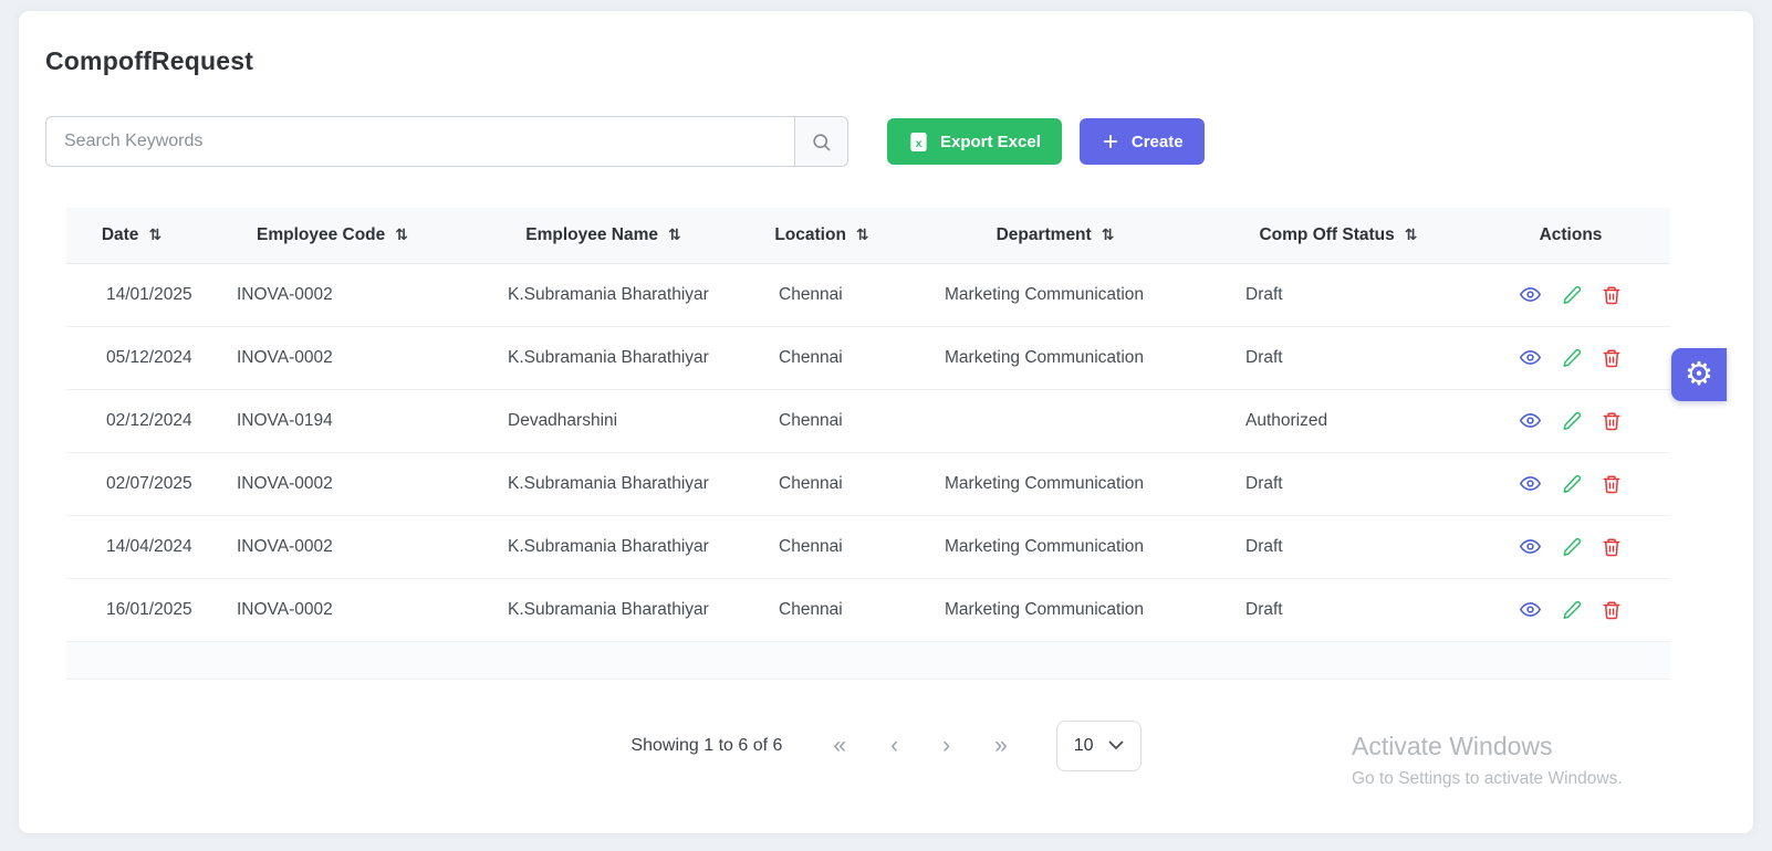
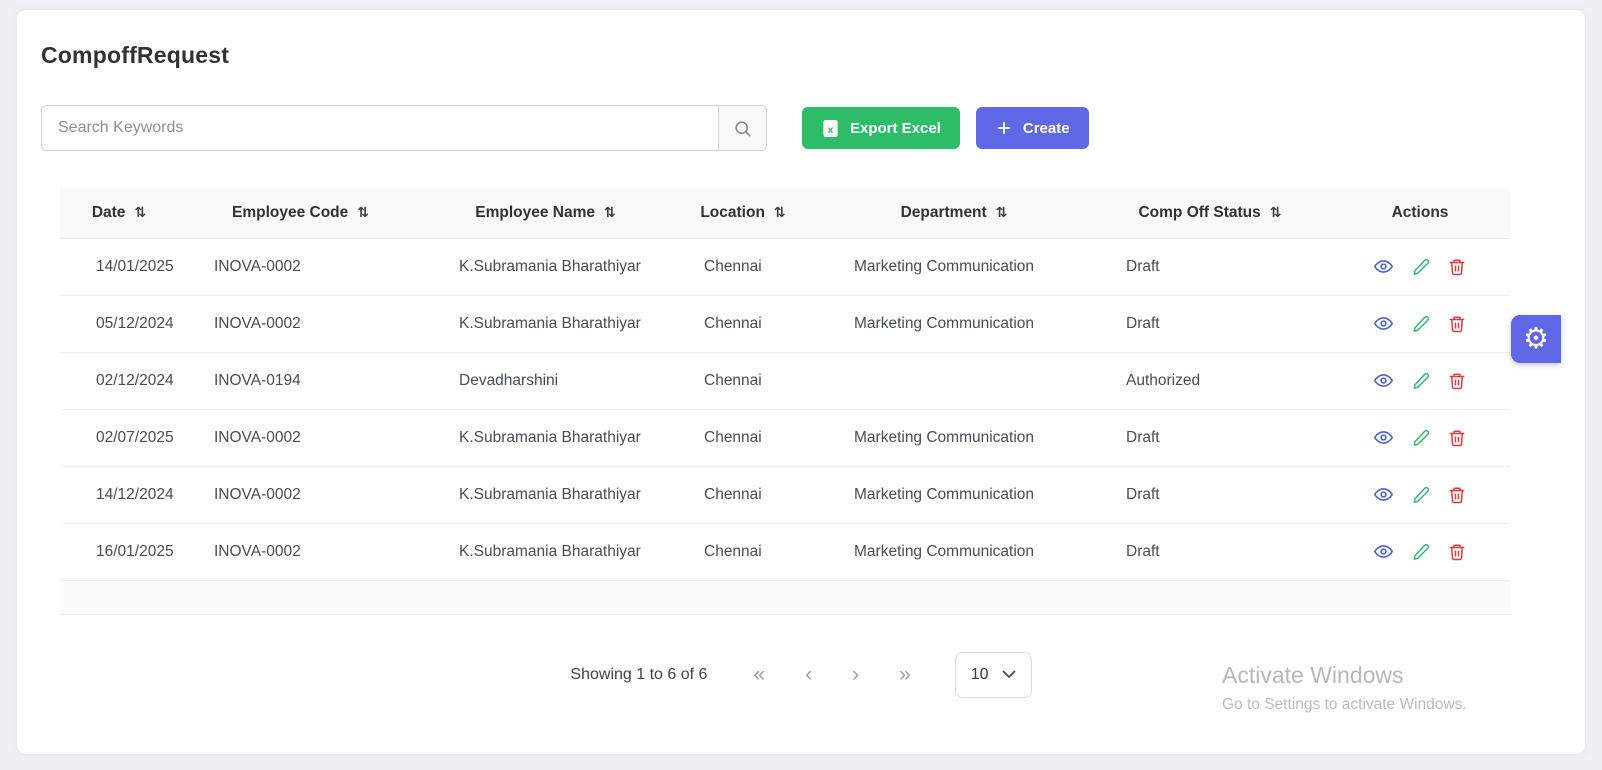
  CompoffRequest
  Search Keywords
  x
  Export Excel
  Create
  Date ⇅	Employee Code ⇅	Employee Name ⇅	Location ⇅	Department ⇅	Comp Off Status ⇅	Actions
  14/01/2025	INOVA-0002	K.Subramania Bharathiyar	Chennai	Marketing Communication	Draft
  05/12/2024	INOVA-0002	K.Subramania Bharathiyar	Chennai	Marketing Communication	Draft
  02/12/2024	INOVA-0194	Devadharshini	Chennai		Authorized
  02/07/2025	INOVA-0002	K.Subramania Bharathiyar	Chennai	Marketing Communication	Draft
- 14/04/2024	INOVA-0002	K.Subramania Bharathiyar	Chennai	Marketing Communication	Draft
+ 14/12/2024	INOVA-0002	K.Subramania Bharathiyar	Chennai	Marketing Communication	Draft
  16/01/2025	INOVA-0002	K.Subramania Bharathiyar	Chennai	Marketing Communication	Draft
  Showing 1 to 6 of 6
  «
  ‹
  ›
  »
  10
  ⚙
  Activate Windows
  Go to Settings to activate Windows.
